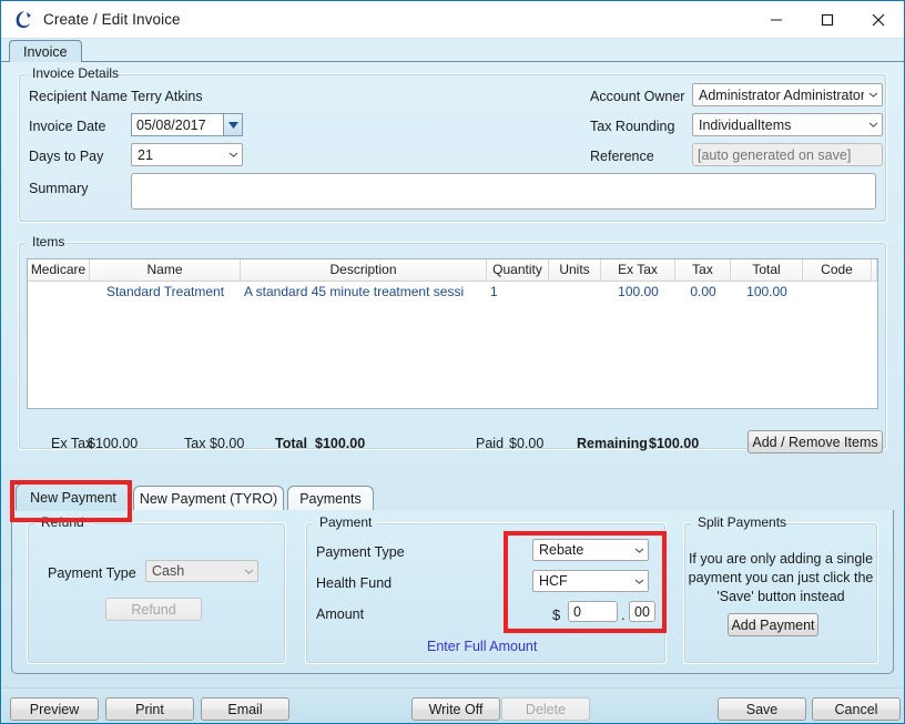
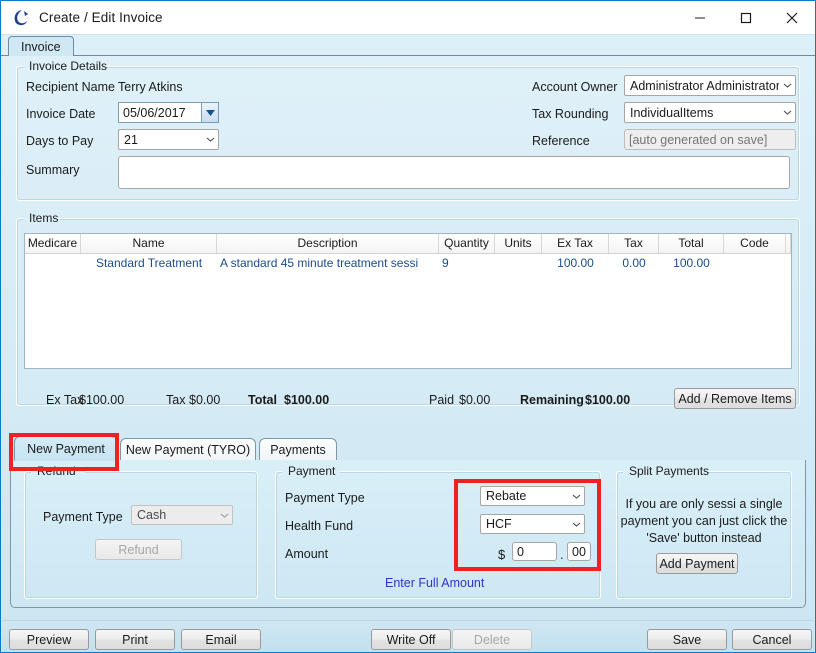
  Create / Edit Invoice
  Invoice
  Invoice Details
  Recipient Name
  Terry Atkins
  Invoice Date
- 05/08/2017
+ 05/06/2017
  Days to Pay
  21
  Summary
  Account Owner
  Administrator Administrator
  Tax Rounding
  IndividualItems
  Reference
  [auto generated on save]
  Items
  Medicare
  Name
  Description
  Quantity
  Units
  Ex Tax
  Tax
  Total
  Code
  Standard Treatment
  A standard 45 minute treatment sessi
- 1
+ 9
  100.00
  0.00
  100.00
  Ex Tax
  $100.00
  Tax
  $0.00
  Total
  $100.00
  Paid
  $0.00
  Remaining
  $100.00
  Add / Remove Items
  New Payment
  New Payment (TYRO)
  Payments
  Refund
  Payment Type
  Cash
  Refund
  Payment
  Payment Type
  Rebate
  Health Fund
  HCF
  Amount
  $
  0
  .
  00
  Enter Full Amount
  Split Payments
- If you are only adding a single
+ If you are only sessi a single
  payment you can just click the
  'Save' button instead
  Add Payment
  Preview
  Print
  Email
  Write Off
  Delete
  Save
  Cancel
